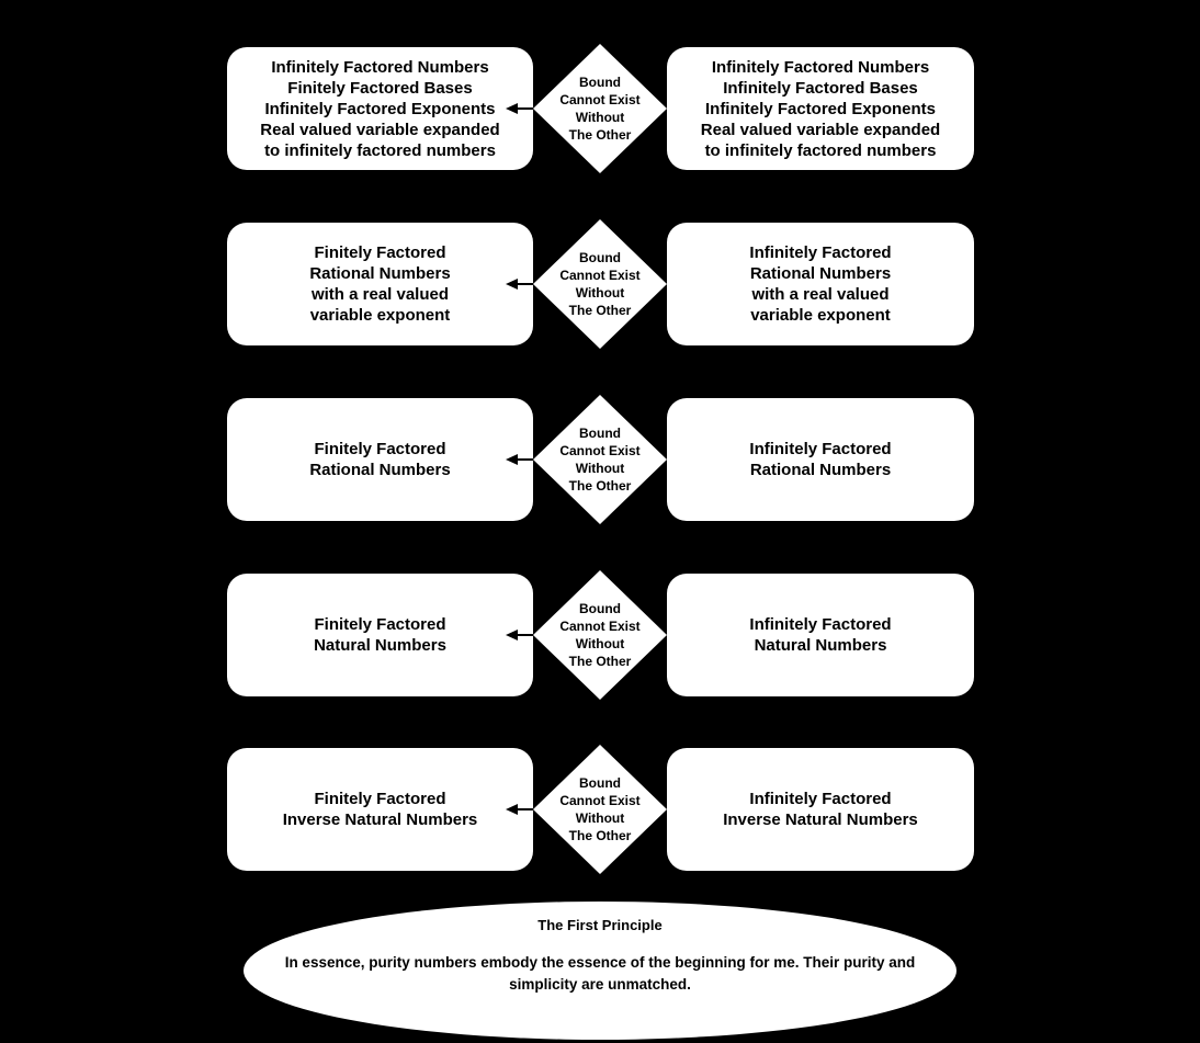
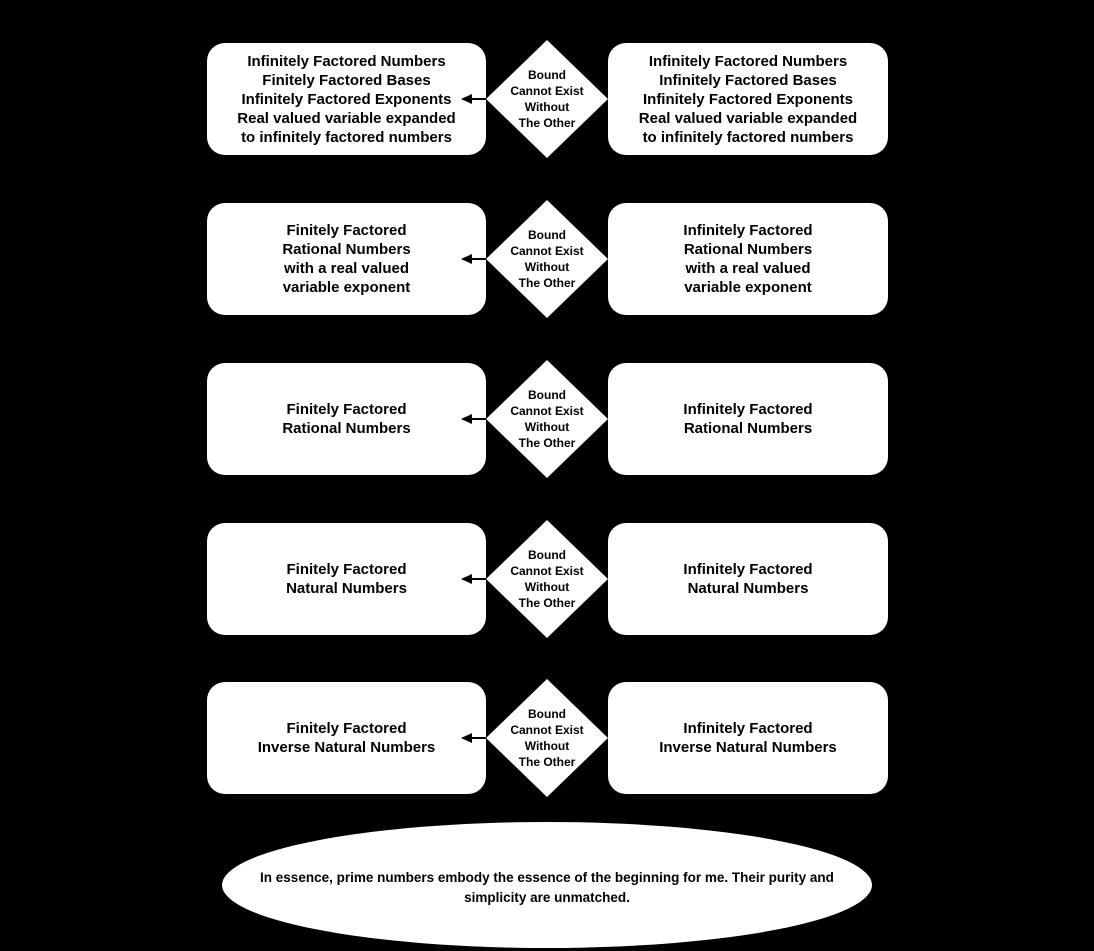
  Infinitely Factored Numbers
  Finitely Factored Bases
  Infinitely Factored Exponents
  Real valued variable expanded
  to infinitely factored numbers
  Bound
  Cannot Exist
  Without
  The Other
  Infinitely Factored Numbers
  Infinitely Factored Bases
  Infinitely Factored Exponents
  Real valued variable expanded
  to infinitely factored numbers
  Finitely Factored
  Rational Numbers
  with a real valued
  variable exponent
  Bound
  Cannot Exist
  Without
  The Other
  Infinitely Factored
  Rational Numbers
  with a real valued
  variable exponent
  Finitely Factored
  Rational Numbers
  Bound
  Cannot Exist
  Without
  The Other
  Infinitely Factored
  Rational Numbers
  Finitely Factored
  Natural Numbers
  Bound
  Cannot Exist
  Without
  The Other
  Infinitely Factored
  Natural Numbers
  Finitely Factored
  Inverse Natural Numbers
  Bound
  Cannot Exist
  Without
  The Other
  Infinitely Factored
  Inverse Natural Numbers
- The First Principle
- In essence, purity numbers embody the essence of the beginning for me. Their purity and simplicity are unmatched.
+ In essence, prime numbers embody the essence of the beginning for me. Their purity and simplicity are unmatched.
